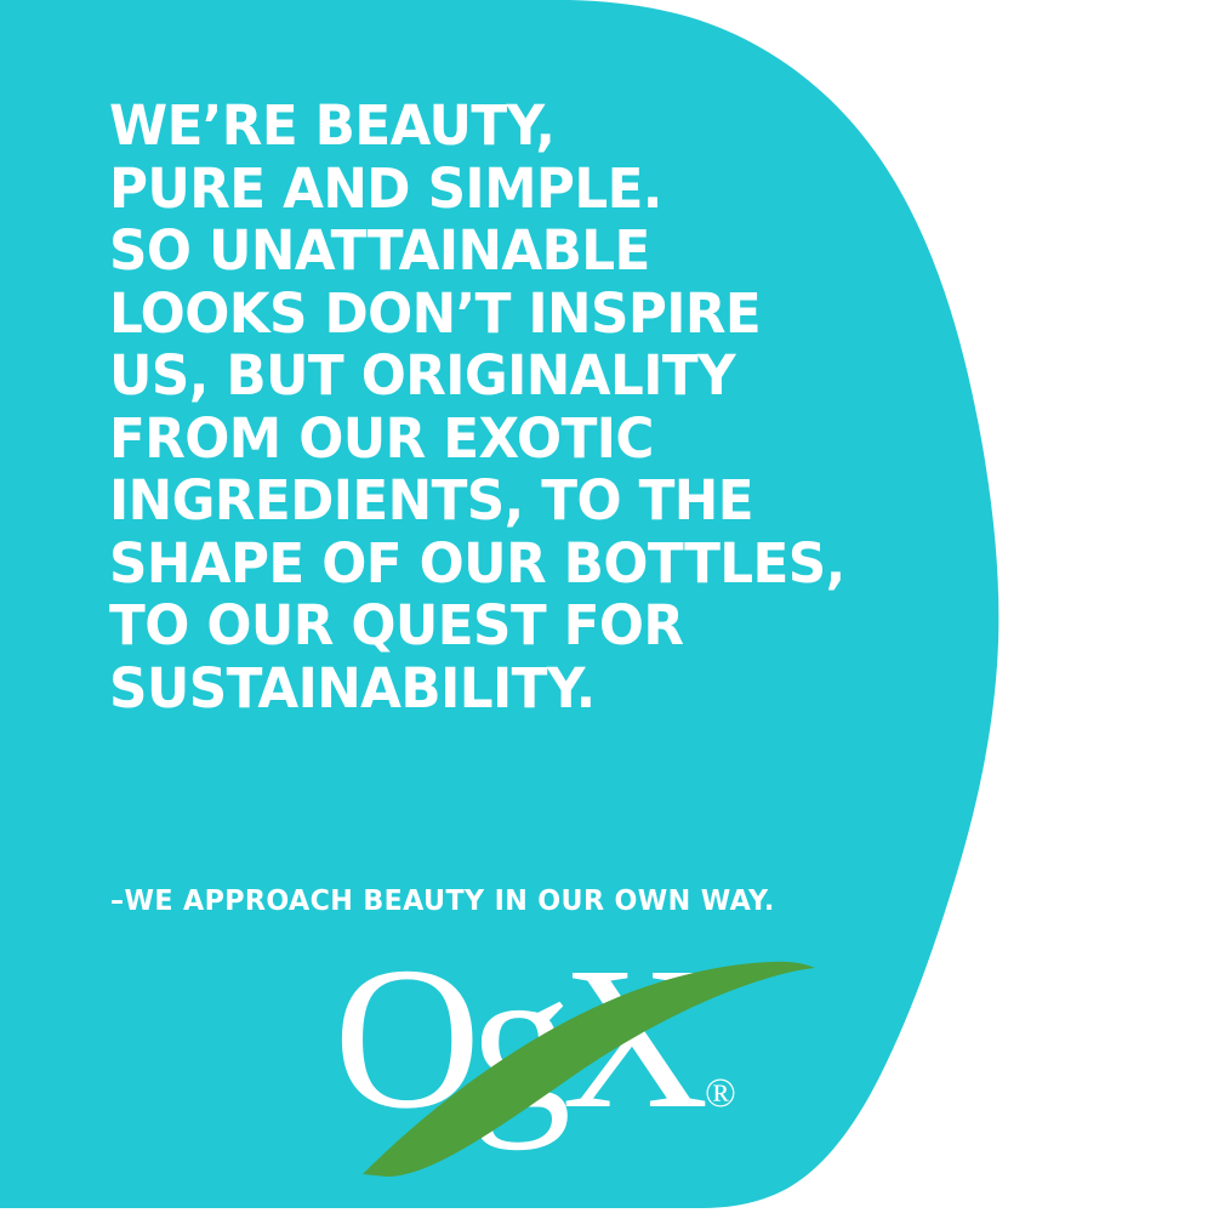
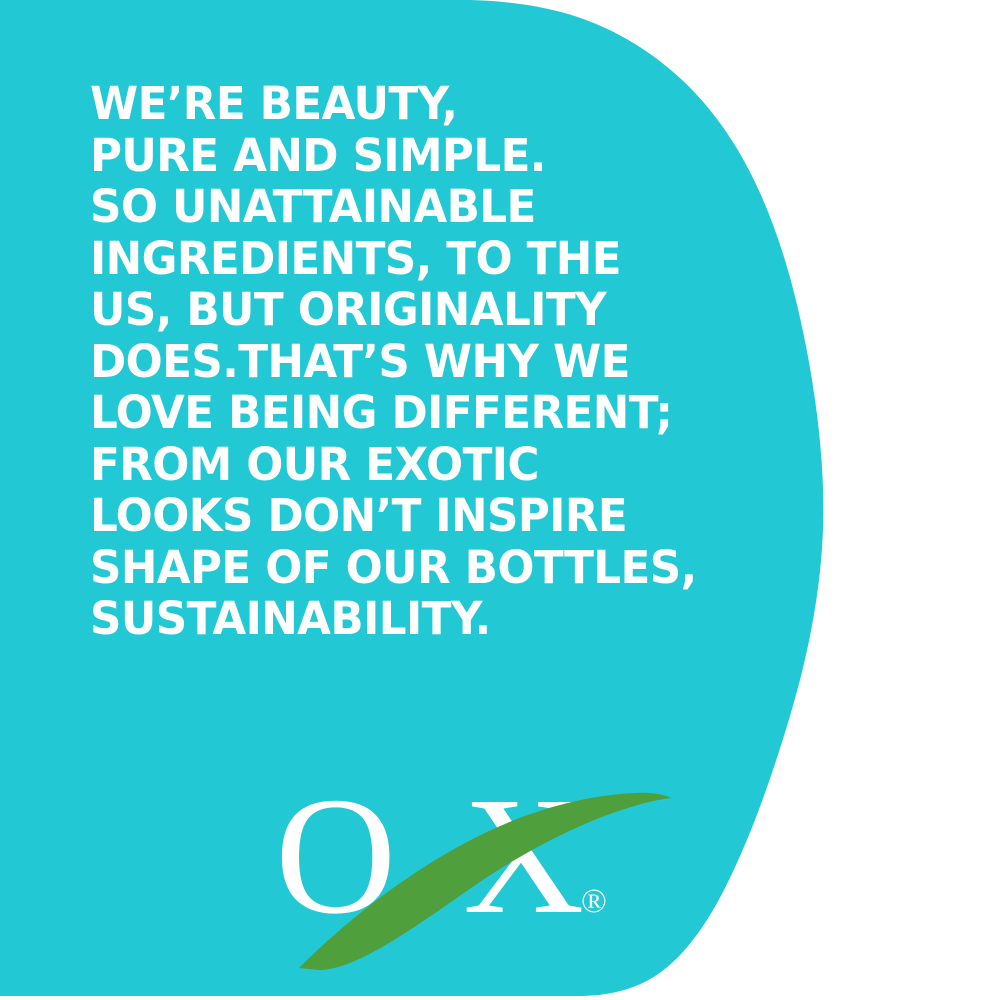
  WE’RE BEAUTY,
  PURE AND SIMPLE.
  SO UNATTAINABLE
- LOOKS DON’T INSPIRE
+ INGREDIENTS, TO THE
  US, BUT ORIGINALITY
+ DOES.THAT’S WHY WE
+ LOVE BEING DIFFERENT;
  FROM OUR EXOTIC
- INGREDIENTS, TO THE
+ LOOKS DON’T INSPIRE
  SHAPE OF OUR BOTTLES,
- TO OUR QUEST FOR
  SUSTAINABILITY.
- –WE APPROACH BEAUTY IN OUR OWN WAY.
  O
- g
  ®
